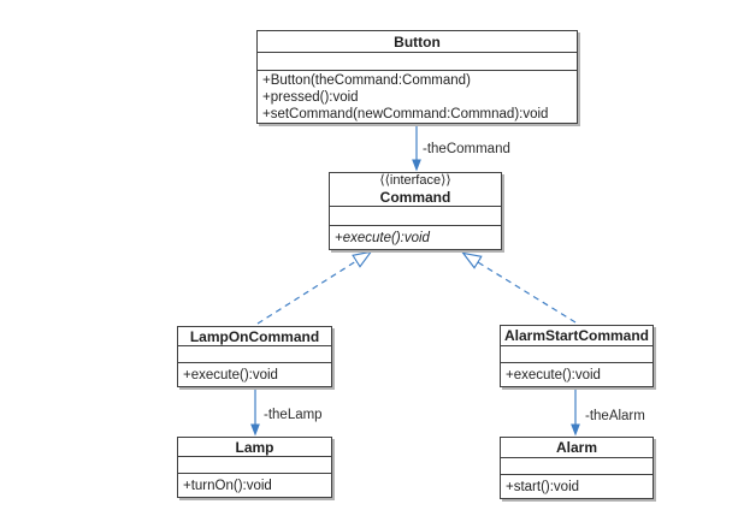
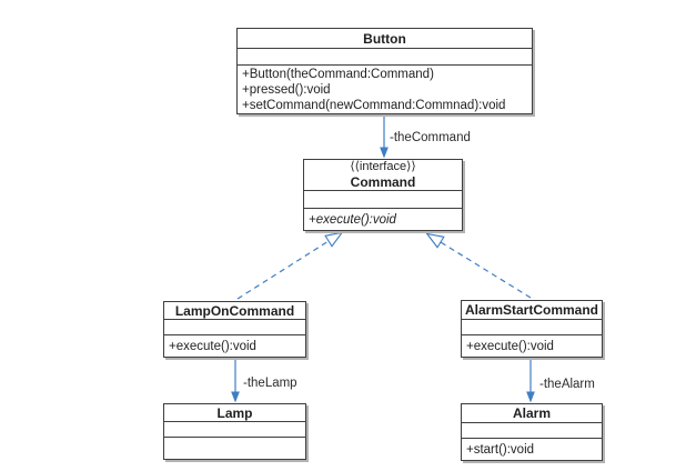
  Button
  +Button(theCommand:Command)
  +pressed():void
  +setCommand(newCommand:Commnad):void
  ⟨⟨interface⟩⟩
  Command
  +execute():void
  LampOnCommand
  +execute():void
  AlarmStartCommand
  +execute():void
  Lamp
- +turnOn():void
  Alarm
  +start():void
  -theCommand
  -theLamp
  -theAlarm
